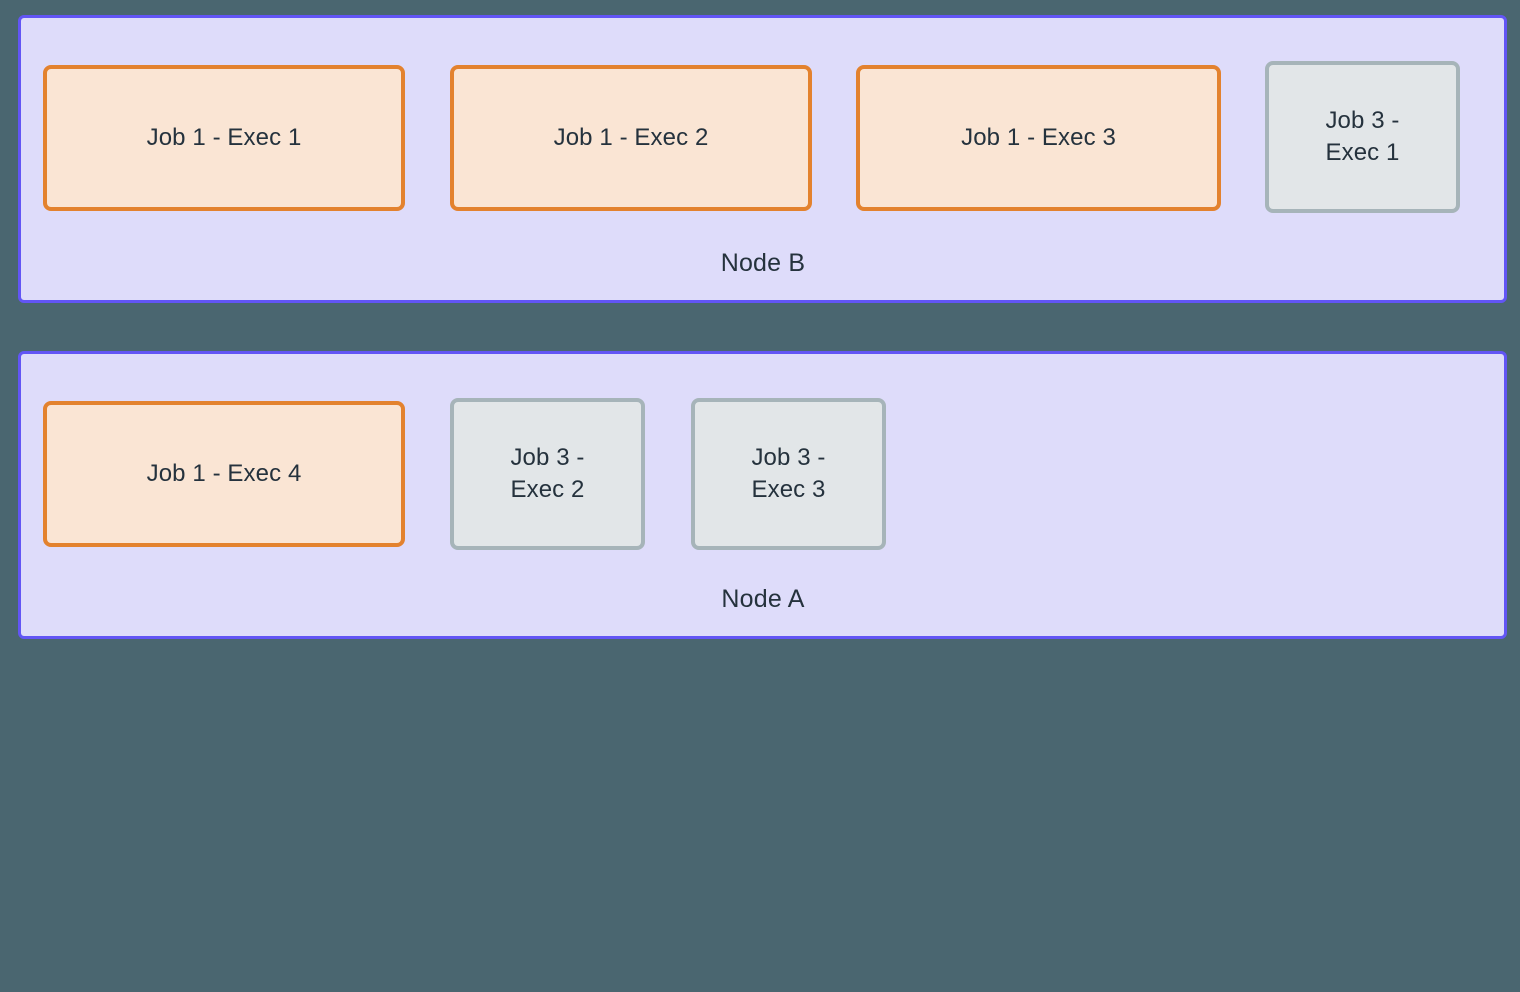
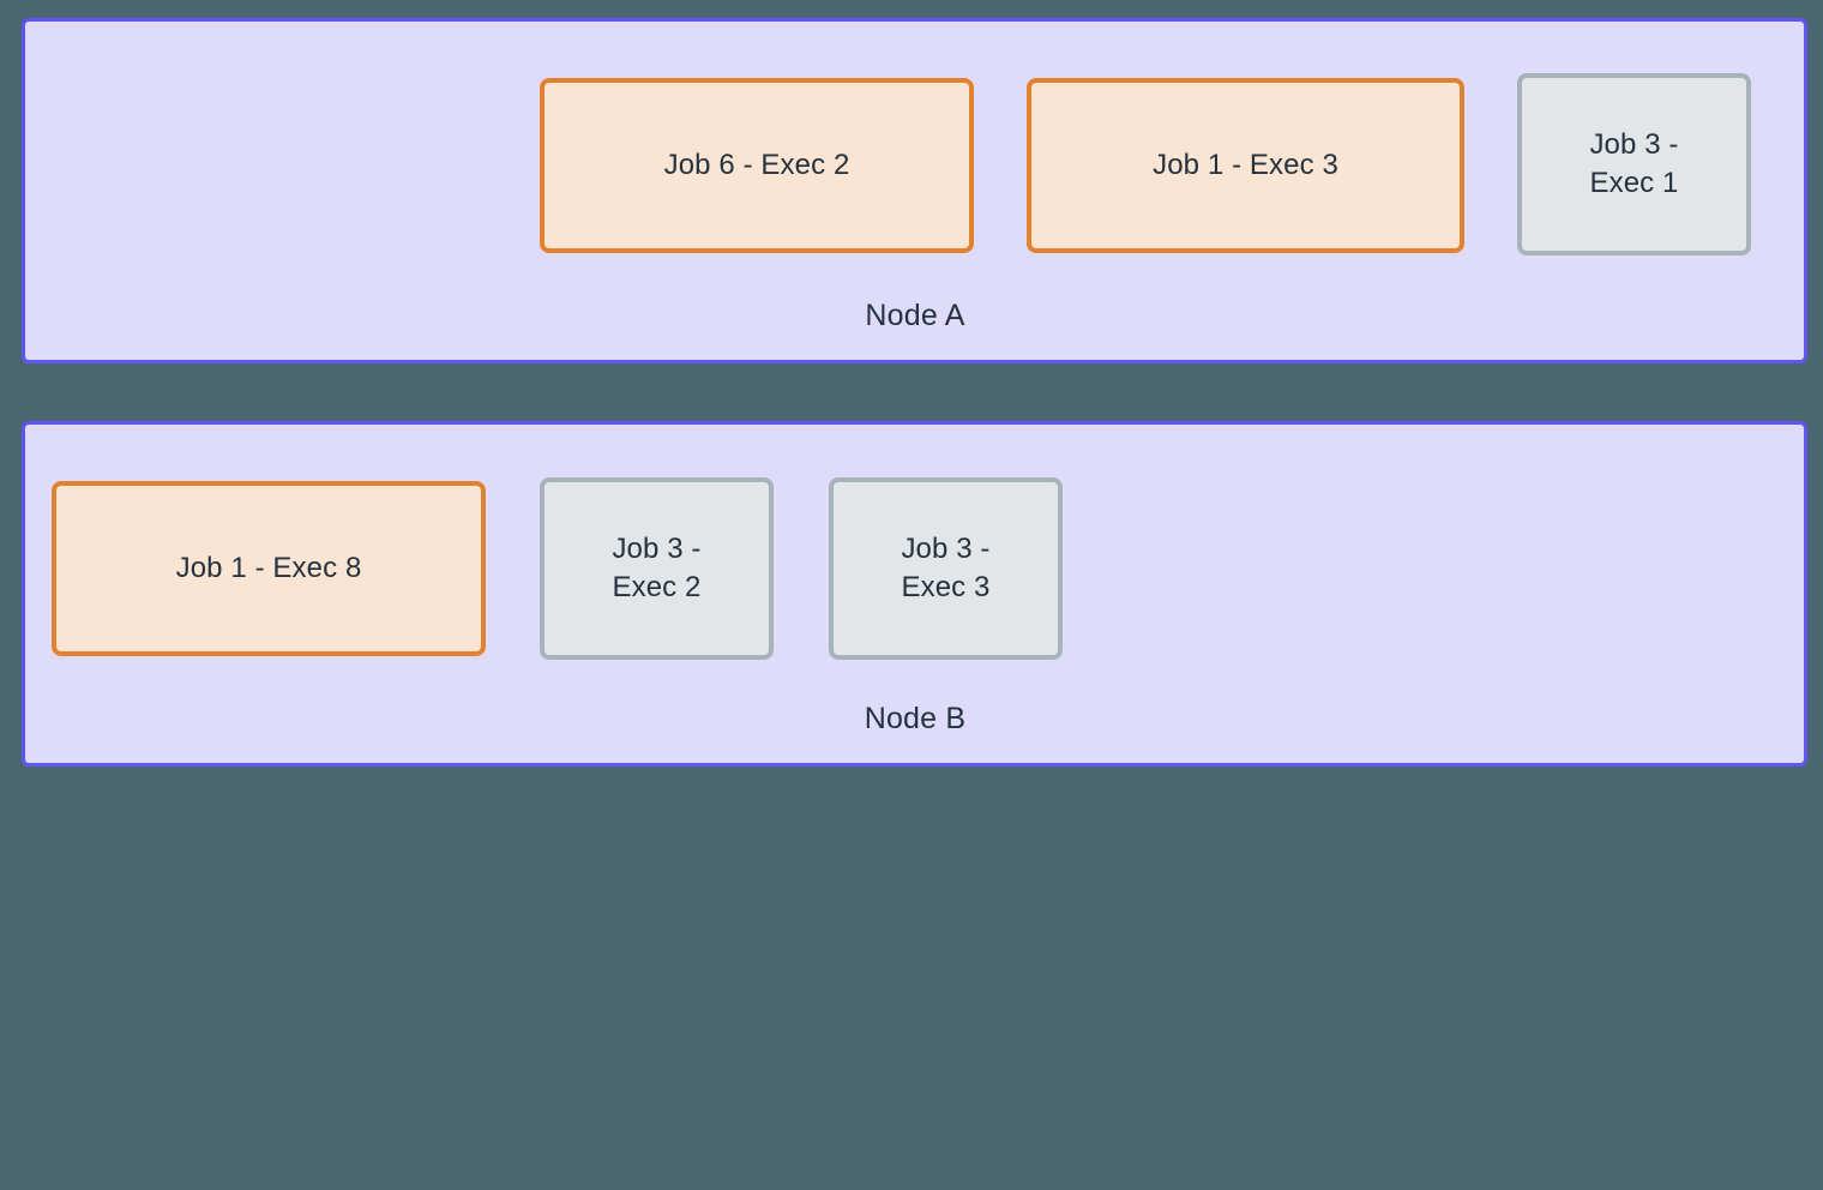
- Job 1 - Exec 1
- Job 1 - Exec 2
+ Job 6 - Exec 2
  Job 1 - Exec 3
  Job 3 -
  Exec 1
- Node B
+ Node A
- Job 1 - Exec 4
+ Job 1 - Exec 8
  Job 3 -
  Exec 2
  Job 3 -
  Exec 3
- Node A
+ Node B
